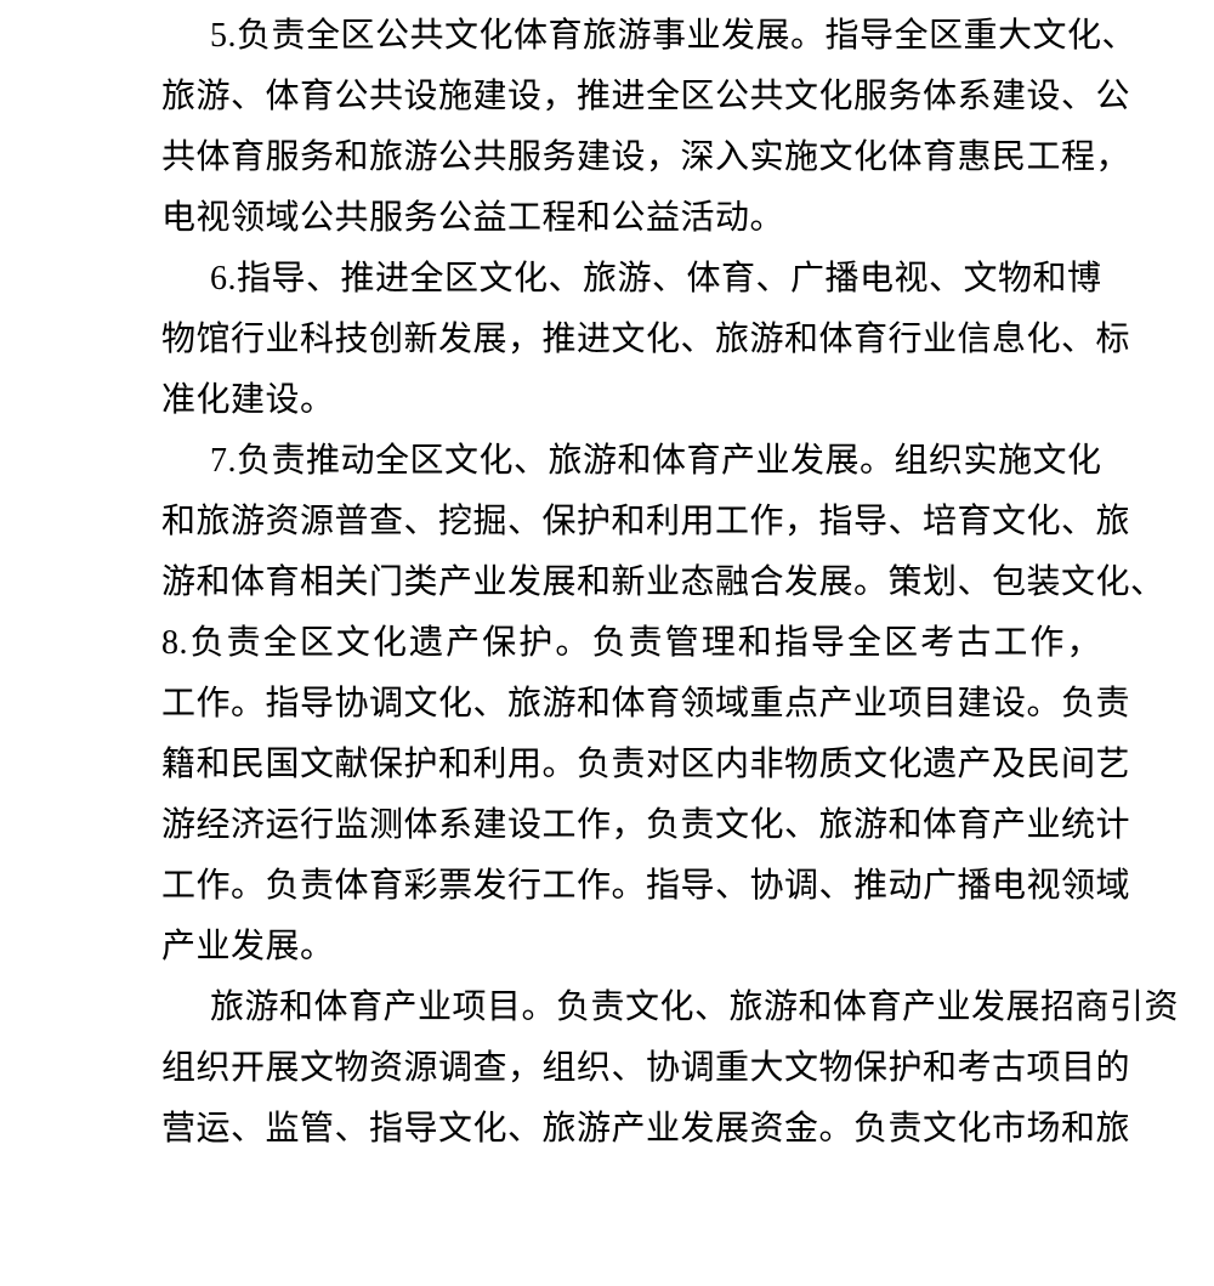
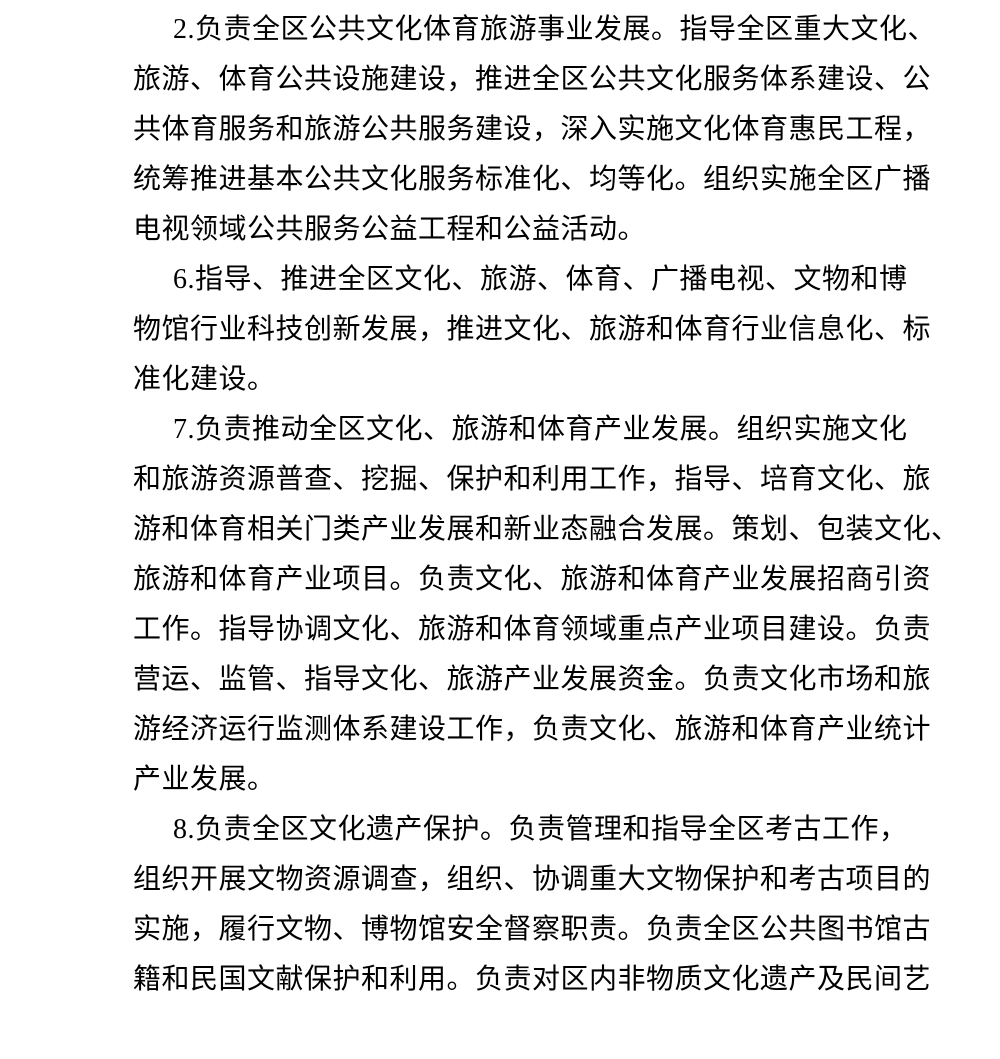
- 5.负责全区公共文化体育旅游事业发展。指导全区重大文化、
+ 2.负责全区公共文化体育旅游事业发展。指导全区重大文化、
  旅游、体育公共设施建设，推进全区公共文化服务体系建设、公
  共体育服务和旅游公共服务建设，深入实施文化体育惠民工程，
+ 统筹推进基本公共文化服务标准化、均等化。组织实施全区广播
  电视领域公共服务公益工程和公益活动。
  6.指导、推进全区文化、旅游、体育、广播电视、文物和博
  物馆行业科技创新发展，推进文化、旅游和体育行业信息化、标
  准化建设。
  7.负责推动全区文化、旅游和体育产业发展。组织实施文化
  和旅游资源普查、挖掘、保护和利用工作，指导、培育文化、旅
  游和体育相关门类产业发展和新业态融合发展。策划、包装文化、
- 8.负责全区文化遗产保护。负责管理和指导全区考古工作，
+ 旅游和体育产业项目。负责文化、旅游和体育产业发展招商引资
  工作。指导协调文化、旅游和体育领域重点产业项目建设。负责
- 籍和民国文献保护和利用。负责对区内非物质文化遗产及民间艺
+ 营运、监管、指导文化、旅游产业发展资金。负责文化市场和旅
  游经济运行监测体系建设工作，负责文化、旅游和体育产业统计
- 工作。负责体育彩票发行工作。指导、协调、推动广播电视领域
  产业发展。
- 旅游和体育产业项目。负责文化、旅游和体育产业发展招商引资
+ 8.负责全区文化遗产保护。负责管理和指导全区考古工作，
  组织开展文物资源调查，组织、协调重大文物保护和考古项目的
+ 实施，履行文物、博物馆安全督察职责。负责全区公共图书馆古
- 营运、监管、指导文化、旅游产业发展资金。负责文化市场和旅
+ 籍和民国文献保护和利用。负责对区内非物质文化遗产及民间艺
